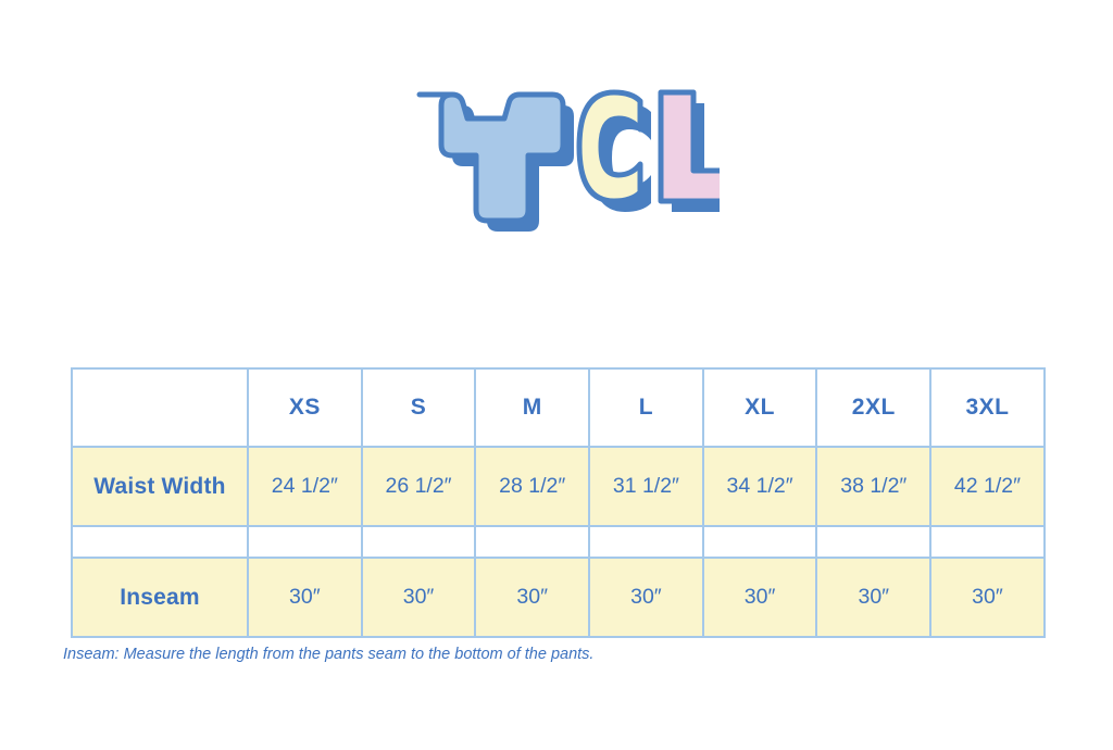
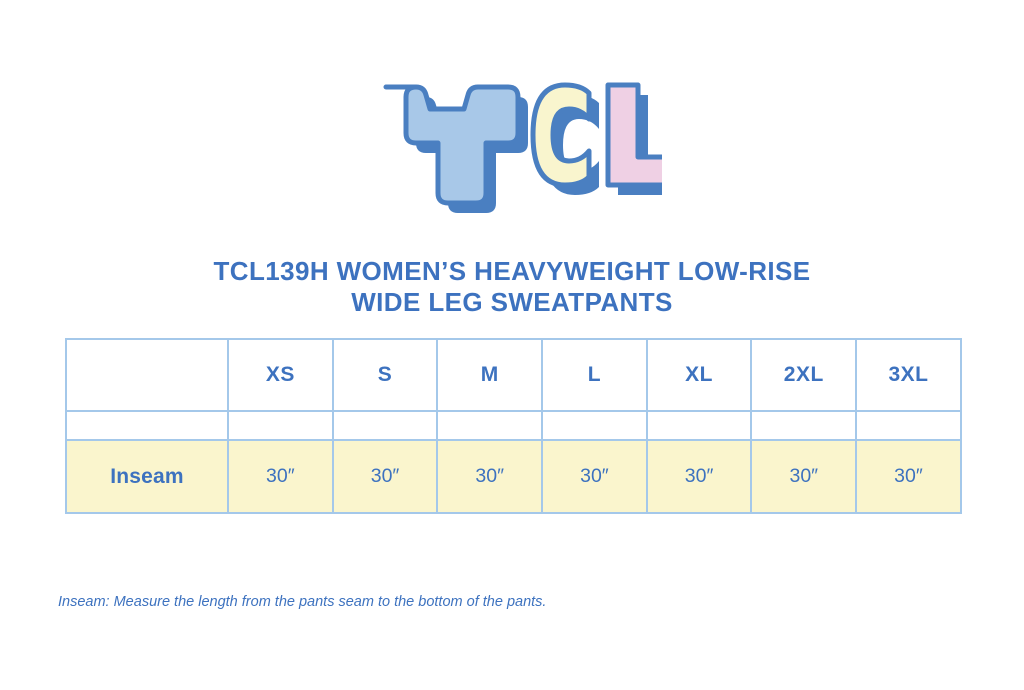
+ TCL139H WOMEN’S HEAVYWEIGHT LOW-RISE
+ WIDE LEG SWEATPANTS
  	XS	S	M	L	XL	2XL	3XL
- Waist Width	24 1/2″	26 1/2″	28 1/2″	31 1/2″	34 1/2″	38 1/2″	42 1/2″
  Inseam	30″	30″	30″	30″	30″	30″	30″
  Inseam: Measure the length from the pants seam to the bottom of the pants.
